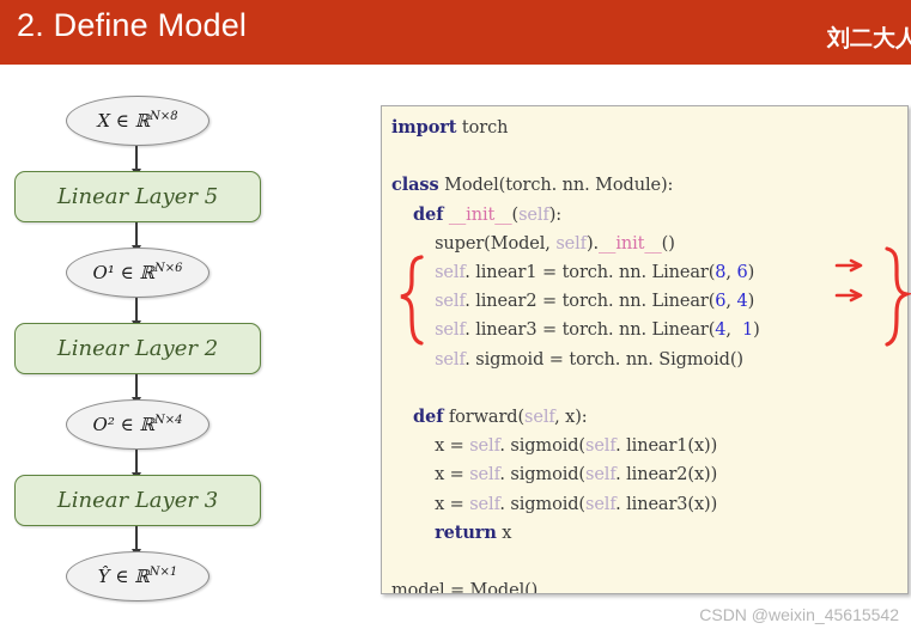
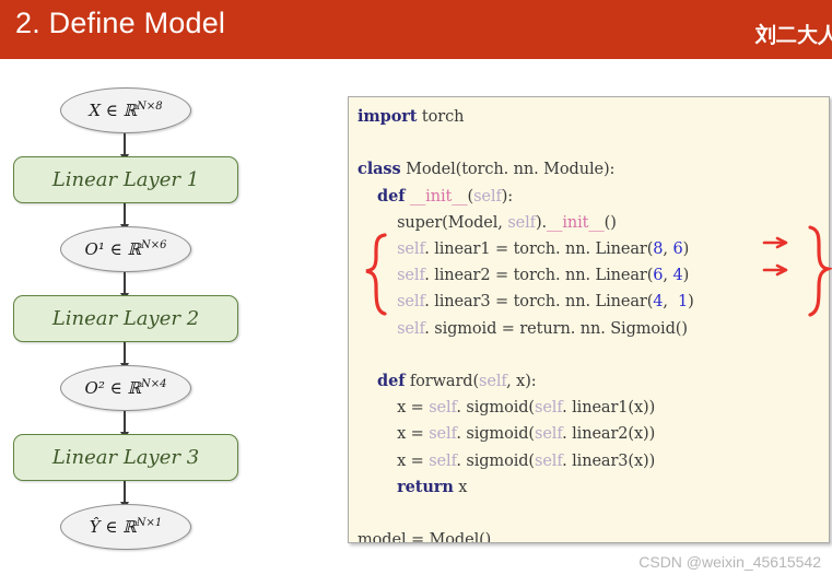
  2. Define Model
  刘二大人
  X ∈ ℝN×8
- Linear Layer 5
+ Linear Layer 1
  O¹ ∈ ℝN×6
  Linear Layer 2
  O² ∈ ℝN×4
  Linear Layer 3
  Ŷ ∈ ℝN×1
- import torch class Model(torch. nn. Module): def __init__(self): super(Model, self).__init__() self. linear1 = torch. nn. Linear(8, 6) self. linear2 = torch. nn. Linear(6, 4) self. linear3 = torch. nn. Linear(4, 1) self. sigmoid = torch. nn. Sigmoid() def forward(self, x): x = self. sigmoid(self. linear1(x)) x = self. sigmoid(self. linear2(x)) x = self. sigmoid(self. linear3(x)) return x model = Model()
+ import torch class Model(torch. nn. Module): def __init__(self): super(Model, self).__init__() self. linear1 = torch. nn. Linear(8, 6) self. linear2 = torch. nn. Linear(6, 4) self. linear3 = torch. nn. Linear(4, 1) self. sigmoid = return. nn. Sigmoid() def forward(self, x): x = self. sigmoid(self. linear1(x)) x = self. sigmoid(self. linear2(x)) x = self. sigmoid(self. linear3(x)) return x model = Model()
  CSDN @weixin_45615542
